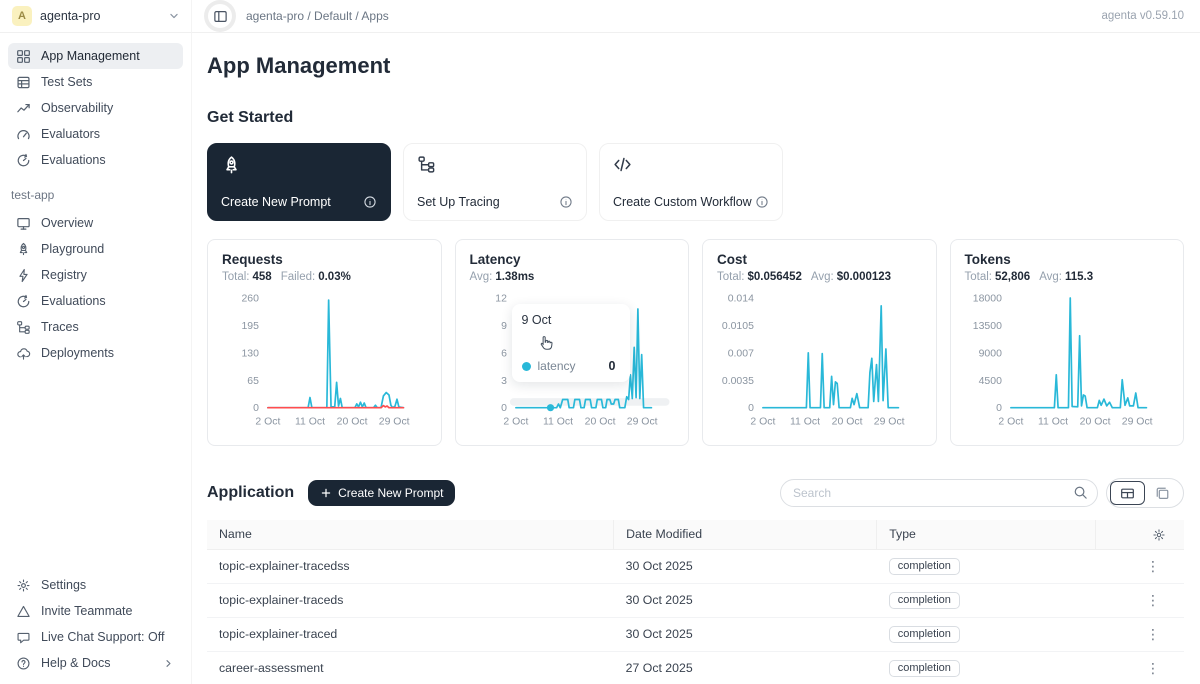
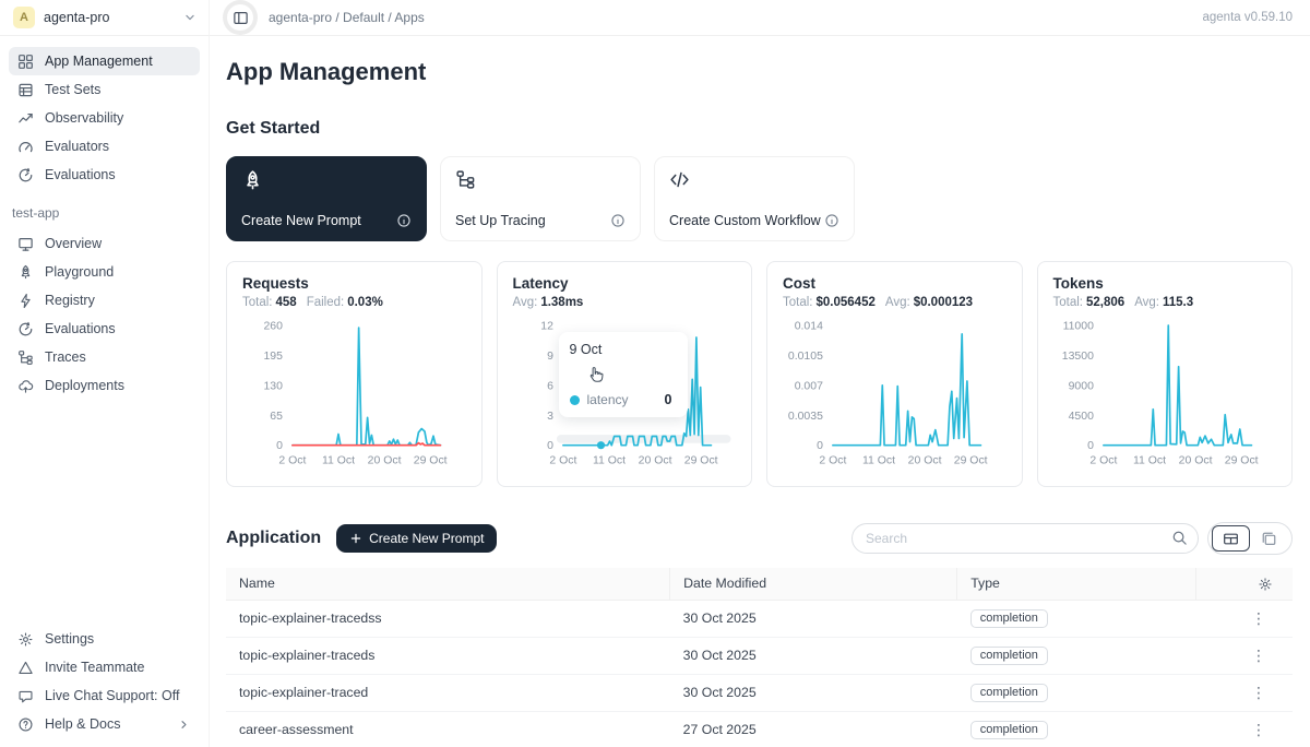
  A
  agenta-pro
  agenta-pro / Default / Apps
  agenta v0.59.10
  App Management
  Test Sets
  Observability
  Evaluators
  Evaluations
  test-app
  Overview
  Playground
  Registry
  Evaluations
  Traces
  Deployments
  Settings
  Invite Teammate
  Live Chat Support: Off
  Help & Docs
  App Management
  Get Started
  Create New Prompt
  Set Up Tracing
  Create Custom Workflow
  Requests
  Total: 458 Failed: 0.03%
  0
  65
  130
  195
  260
  2 Oct
  11 Oct
  20 Oct
  29 Oct
  Latency
  Avg: 1.38ms
  0
  3
  6
  9
  12
  2 Oct
  11 Oct
  20 Oct
  29 Oct
  9 Oct
  latency
  0
  Cost
  Total: $0.056452 Avg: $0.000123
  0
  0.0035
  0.007
  0.0105
  0.014
  2 Oct
  11 Oct
  20 Oct
  29 Oct
  Tokens
  Total: 52,806 Avg: 115.3
  0
  4500
  9000
  13500
- 18000
+ 11000
  2 Oct
  11 Oct
  20 Oct
  29 Oct
  Application
  Create New Prompt
  Search
  Name	Date Modified	Type
  topic-explainer-tracedss	30 Oct 2025	completion	⋮
  topic-explainer-traceds	30 Oct 2025	completion	⋮
  topic-explainer-traced	30 Oct 2025	completion	⋮
  career-assessment	27 Oct 2025	completion	⋮
